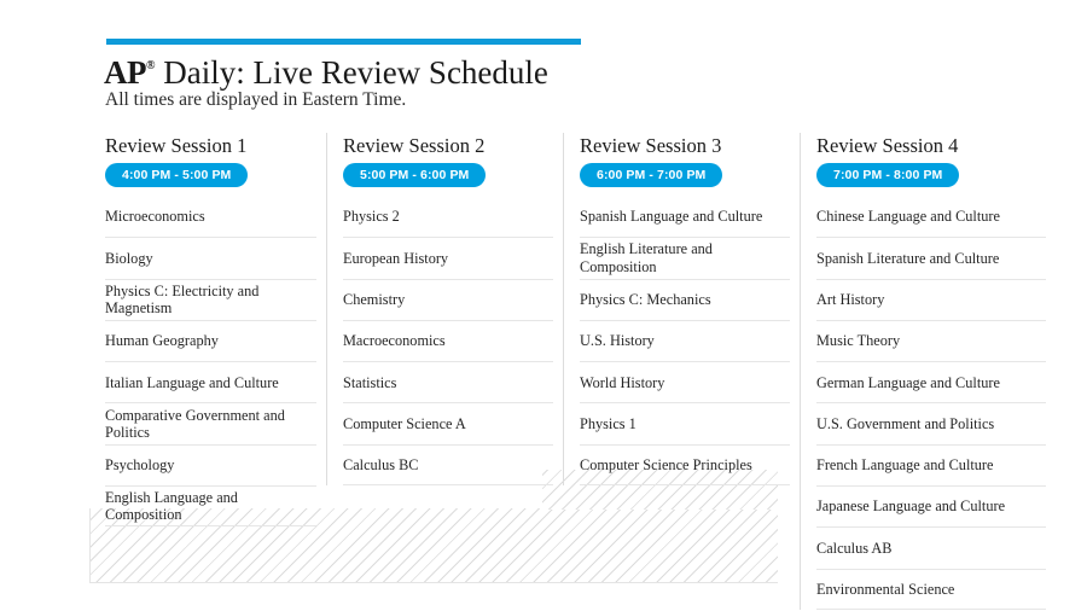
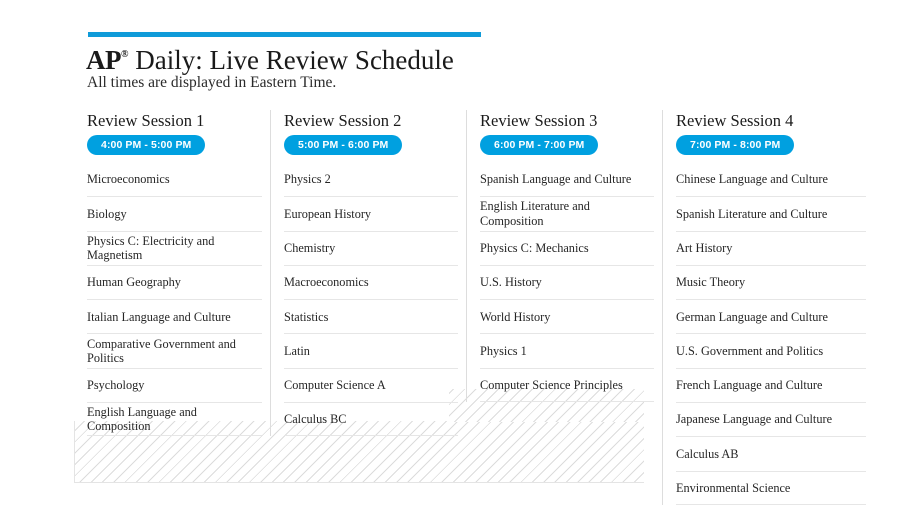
  AP® Daily: Live Review Schedule
  All times are displayed in Eastern Time.
  Review Session 1
  4:00 PM - 5:00 PM
  Microeconomics
  Biology
  Physics C: Electricity and Magnetism
  Human Geography
  Italian Language and Culture
  Comparative Government and Politics
  Psychology
  English Language and Composition
  Review Session 2
  5:00 PM - 6:00 PM
  Physics 2
  European History
  Chemistry
  Macroeconomics
  Statistics
+ Latin
  Computer Science A
  Calculus BC
  Review Session 3
  6:00 PM - 7:00 PM
  Spanish Language and Culture
  English Literature and Composition
  Physics C: Mechanics
  U.S. History
  World History
  Physics 1
  Computer Science Principles
  Review Session 4
  7:00 PM - 8:00 PM
  Chinese Language and Culture
  Spanish Literature and Culture
  Art History
  Music Theory
  German Language and Culture
  U.S. Government and Politics
  French Language and Culture
  Japanese Language and Culture
  Calculus AB
  Environmental Science
